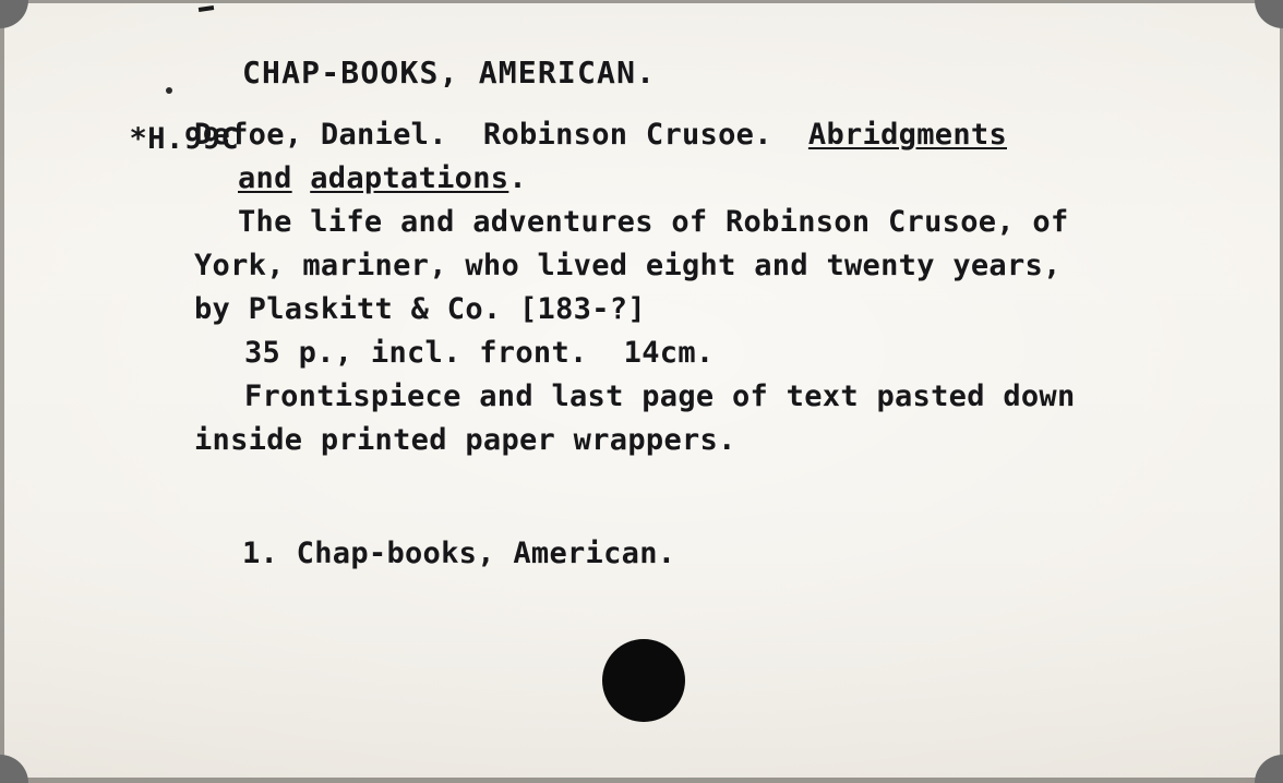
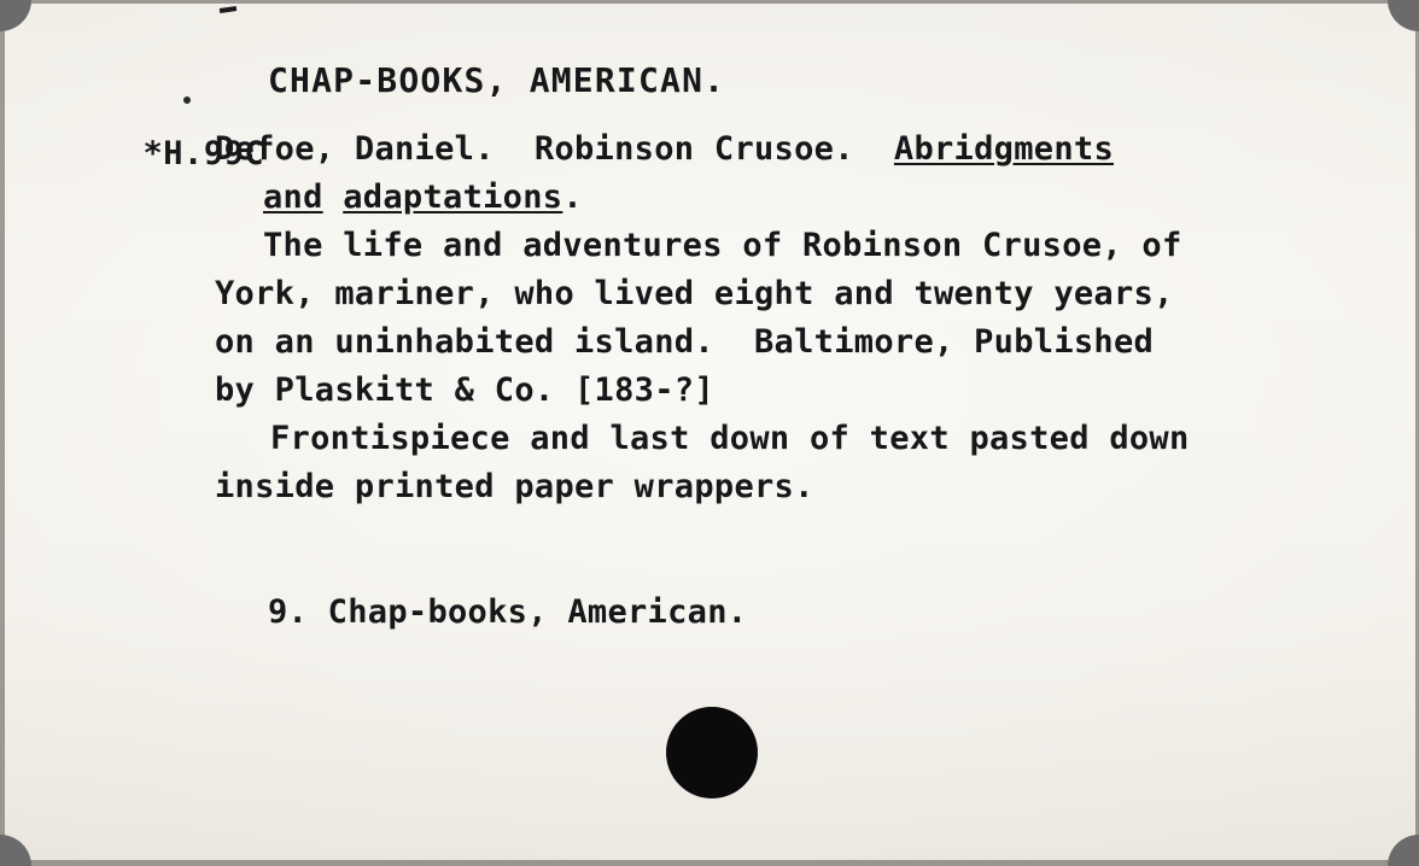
  *H.99C
  CHAP-BOOKS, AMERICAN.
  Defoe, Daniel. Robinson Crusoe. Abridgments
  and adaptations.
  The life and adventures of Robinson Crusoe, of
  York, mariner, who lived eight and twenty years,
+ on an uninhabited island. Baltimore, Published
  by Plaskitt & Co. [183-?]
- 35 p., incl. front. 14cm.
- Frontispiece and last page of text pasted down
+ Frontispiece and last down of text pasted down
  inside printed paper wrappers.
- 1. Chap-books, American.
+ 9. Chap-books, American.
